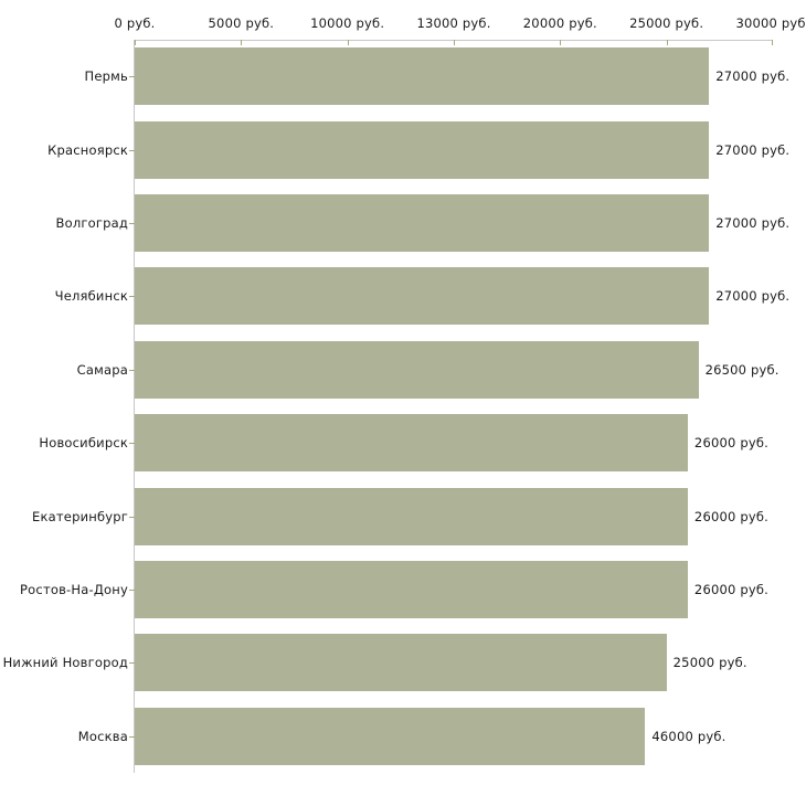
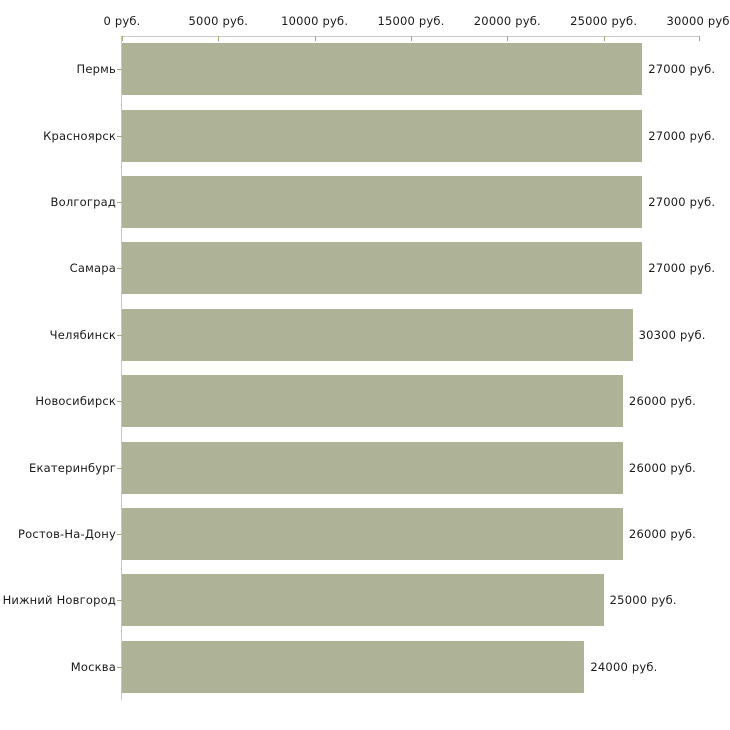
  0 руб.
  5000 руб.
  10000 руб.
- 13000 руб.
+ 15000 руб.
  20000 руб.
  25000 руб.
  30000 руб
  Пермь
  27000 руб.
  Красноярск
  27000 руб.
  Волгоград
  27000 руб.
- Челябинск
+ Самара
  27000 руб.
- Самара
+ Челябинск
- 26500 руб.
+ 30300 руб.
  Новосибирск
  26000 руб.
  Екатеринбург
  26000 руб.
  Ростов-На-Дону
  26000 руб.
  Нижний Новгород
  25000 руб.
  Москва
- 46000 руб.
+ 24000 руб.
